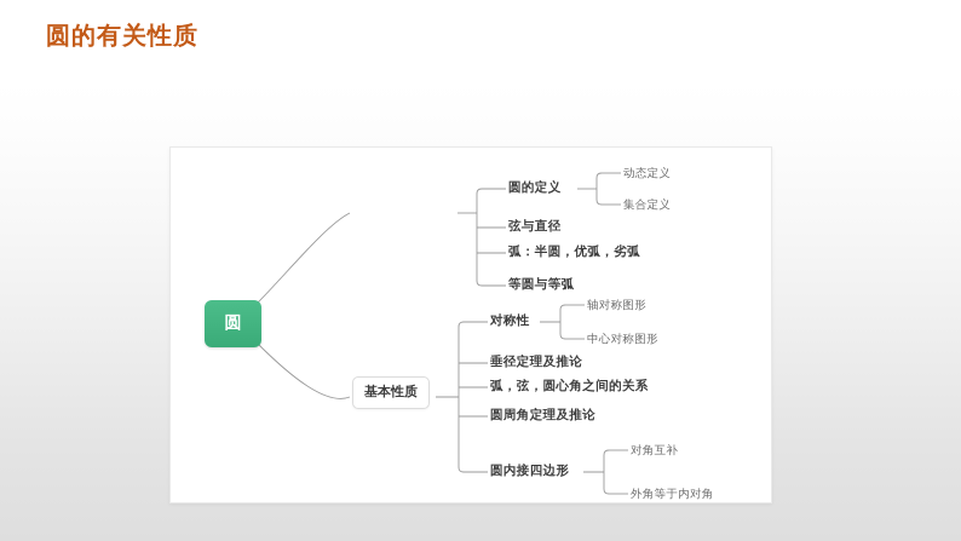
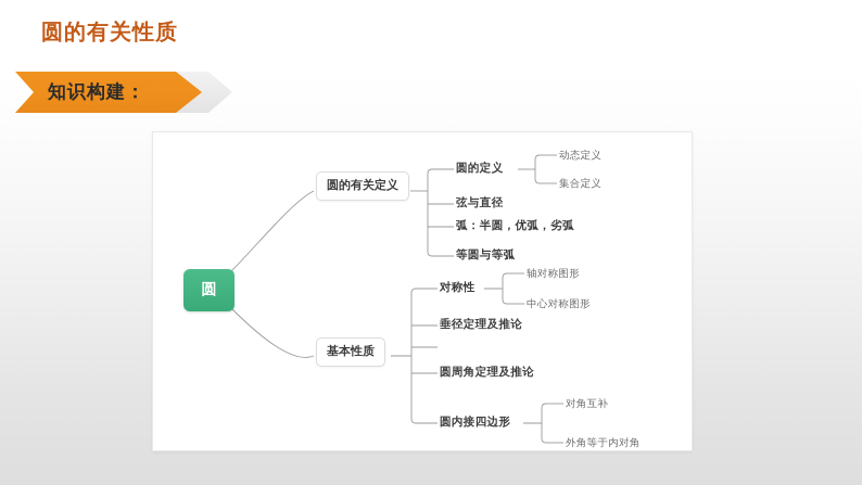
  圆的有关性质
+ 知识构建：
  圆
+ 圆的有关定义
  基本性质
  圆的定义
  动态定义
  集合定义
  弦与直径
  弧：半圆，优弧，劣弧
  等圆与等弧
  对称性
  轴对称图形
  中心对称图形
  垂径定理及推论
- 弧，弦，圆心角之间的关系
  圆周角定理及推论
  圆内接四边形
  对角互补
  外角等于内对角
